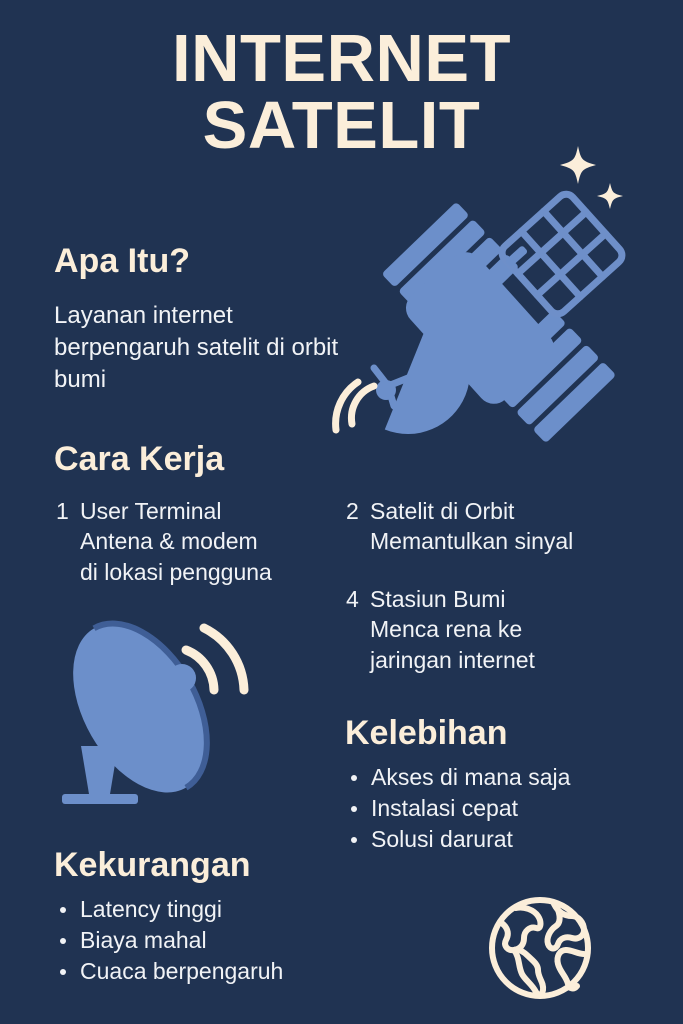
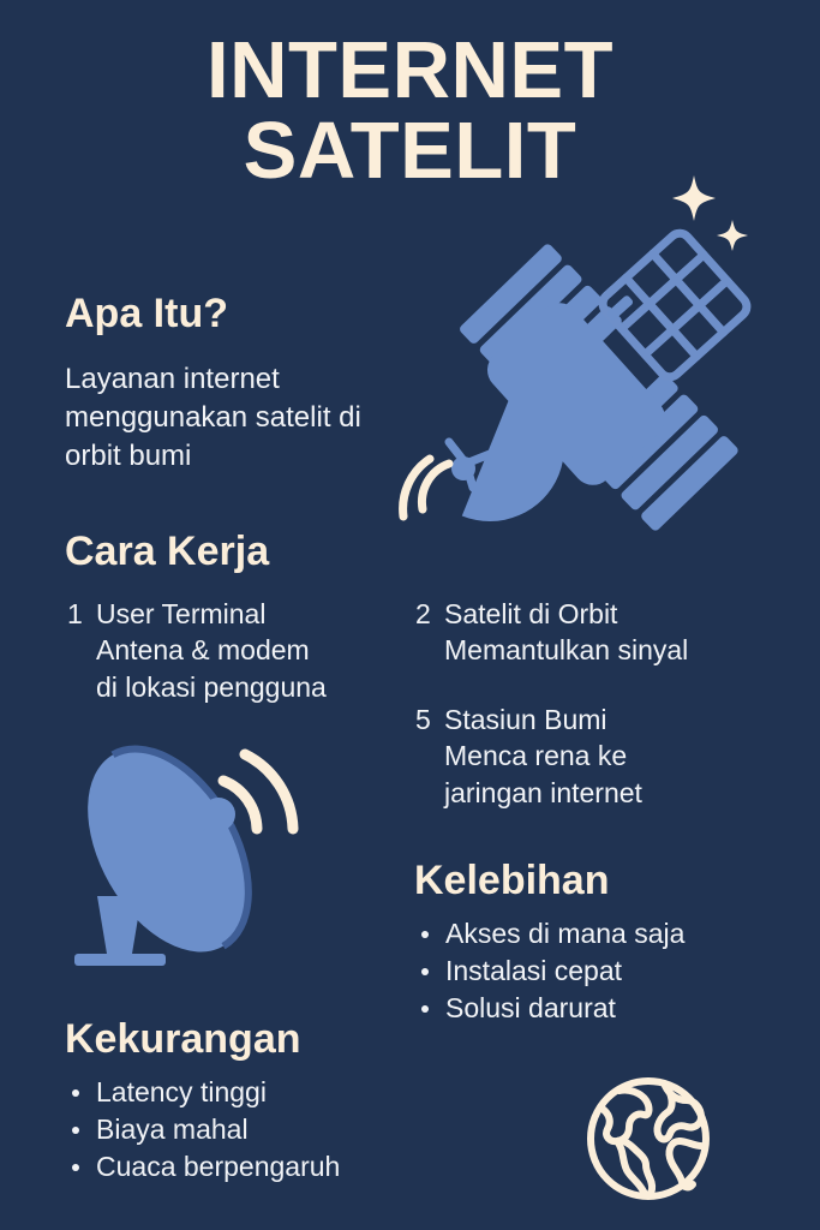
  INTERNET
  SATELIT
  Apa Itu?
- Layanan internet berpengaruh satelit di orbit bumi
+ Layanan internet menggunakan satelit di orbit bumi
  Cara Kerja
  1
  User Terminal
  Antena & modem
  di lokasi pengguna
  2
  Satelit di Orbit
  Memantulkan sinyal
- 4
+ 5
  Stasiun Bumi
  Menca rena ke
  jaringan internet
  Kelebihan
  Akses di mana saja
  Instalasi cepat
  Solusi darurat
  Kekurangan
  Latency tinggi
  Biaya mahal
  Cuaca berpengaruh
